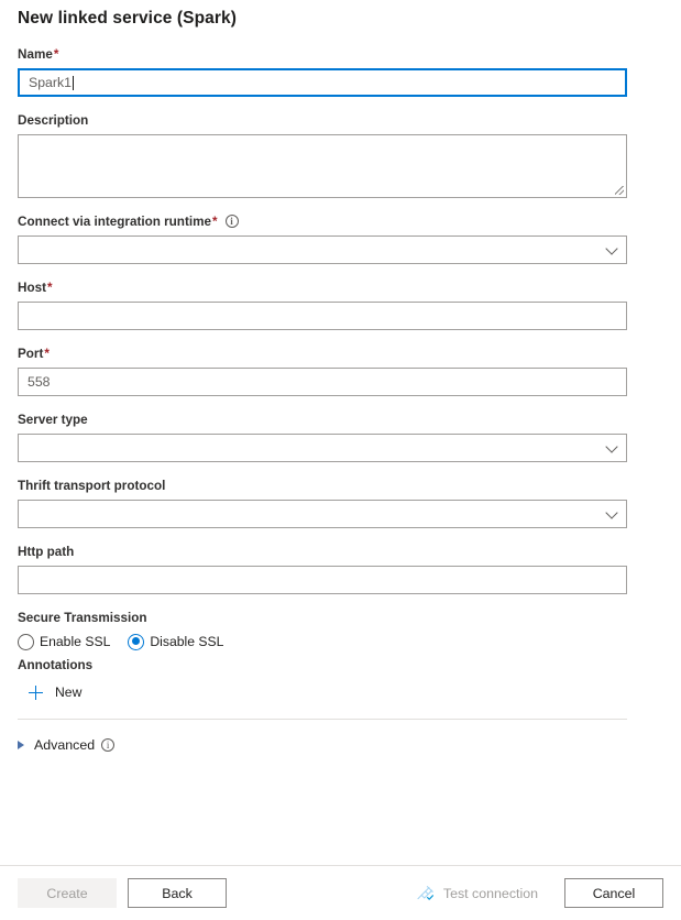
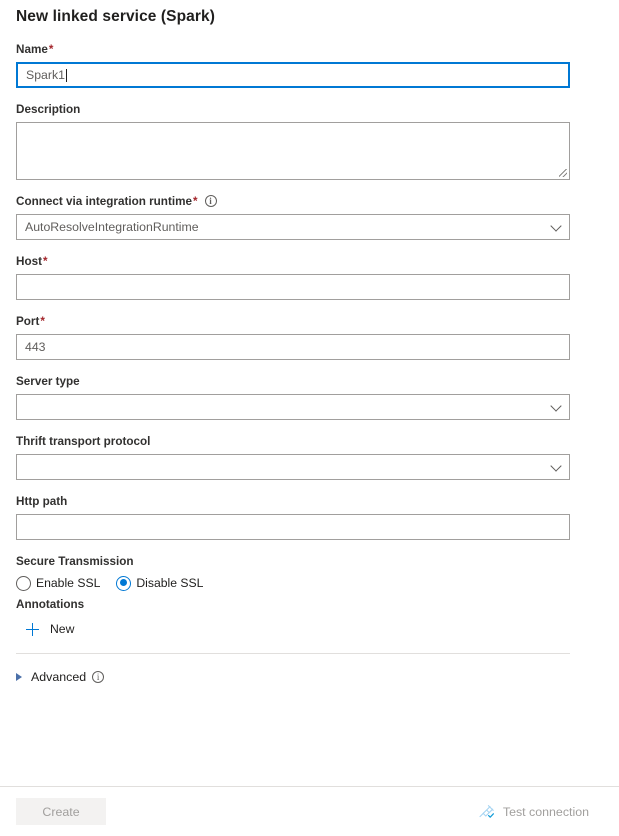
  New linked service (Spark)
  Name*
  Spark1
  Description
  Connect via integration runtime*
+ AutoResolveIntegrationRuntime
  Host*
  Port*
- 558
+ 443
  Server type
  Thrift transport protocol
  Http path
  Secure Transmission
  Enable SSL
  Disable SSL
  Annotations
  New
  Advanced
  Create
- Back
  Test connection
- Cancel
